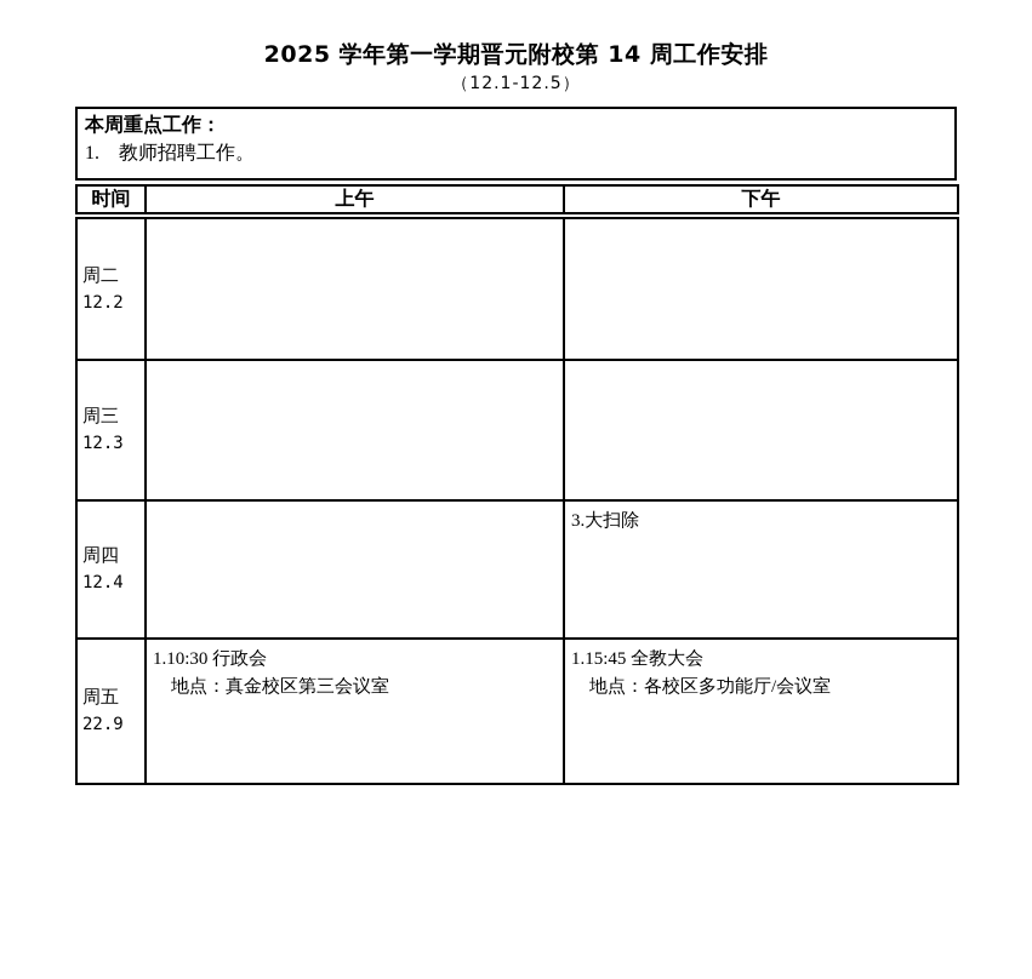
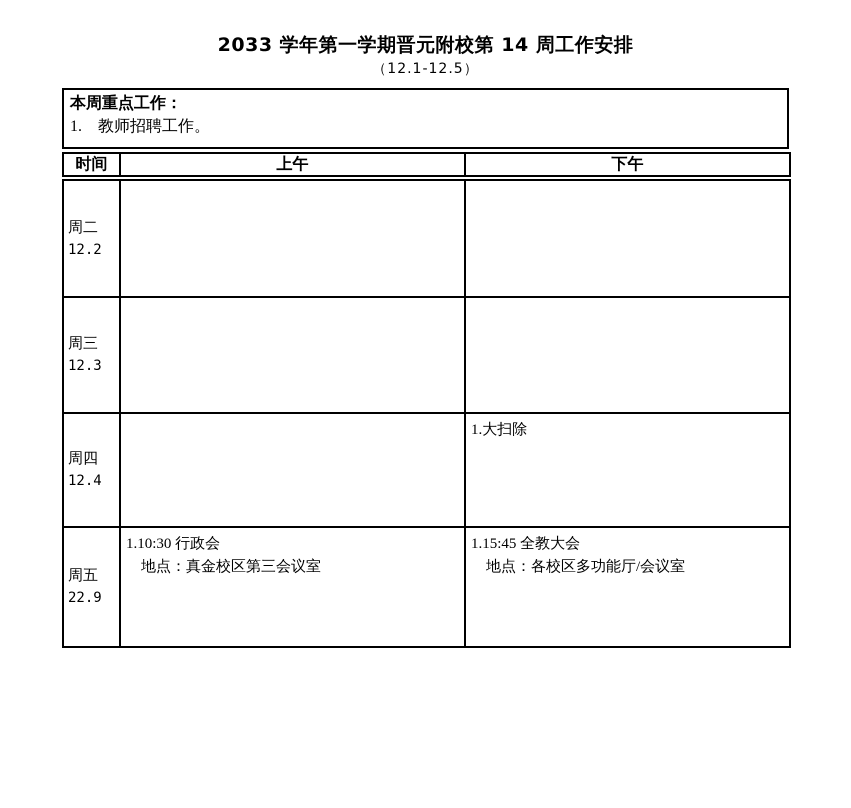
- 2025 学年第一学期晋元附校第 14 周工作安排
+ 2033 学年第一学期晋元附校第 14 周工作安排
  （12.1-12.5）
  本周重点工作：
  1. 教师招聘工作。
  时间	上午	下午
  周二 12.2
  周三 12.3
- 周四 12.4		3.大扫除
+ 周四 12.4		1.大扫除
  周五 22.9	1.10:30 行政会 地点：真金校区第三会议室	1.15:45 全教大会 地点：各校区多功能厅/会议室
